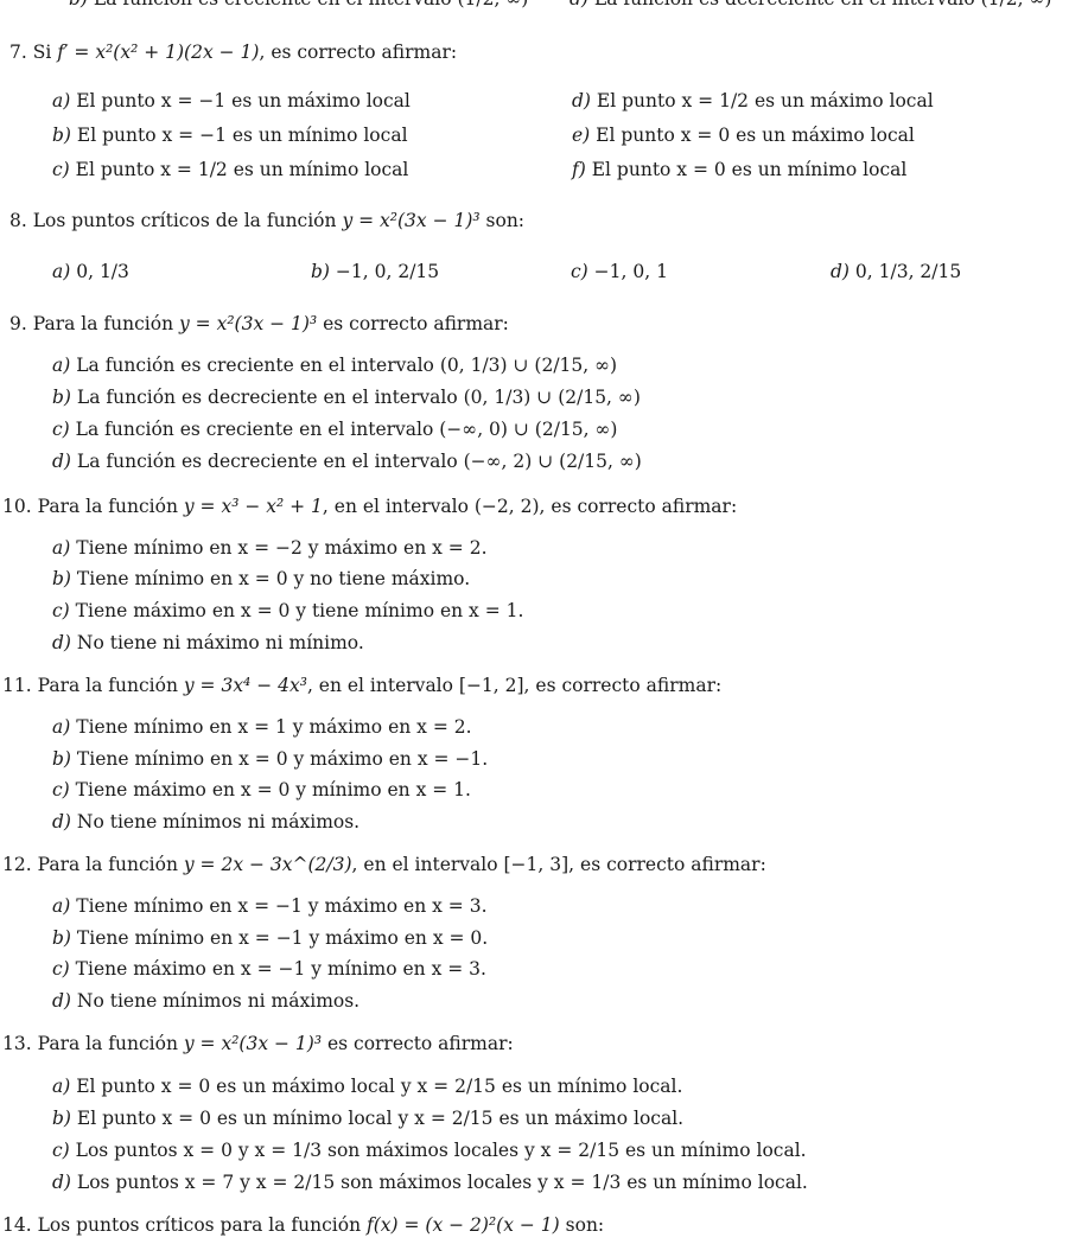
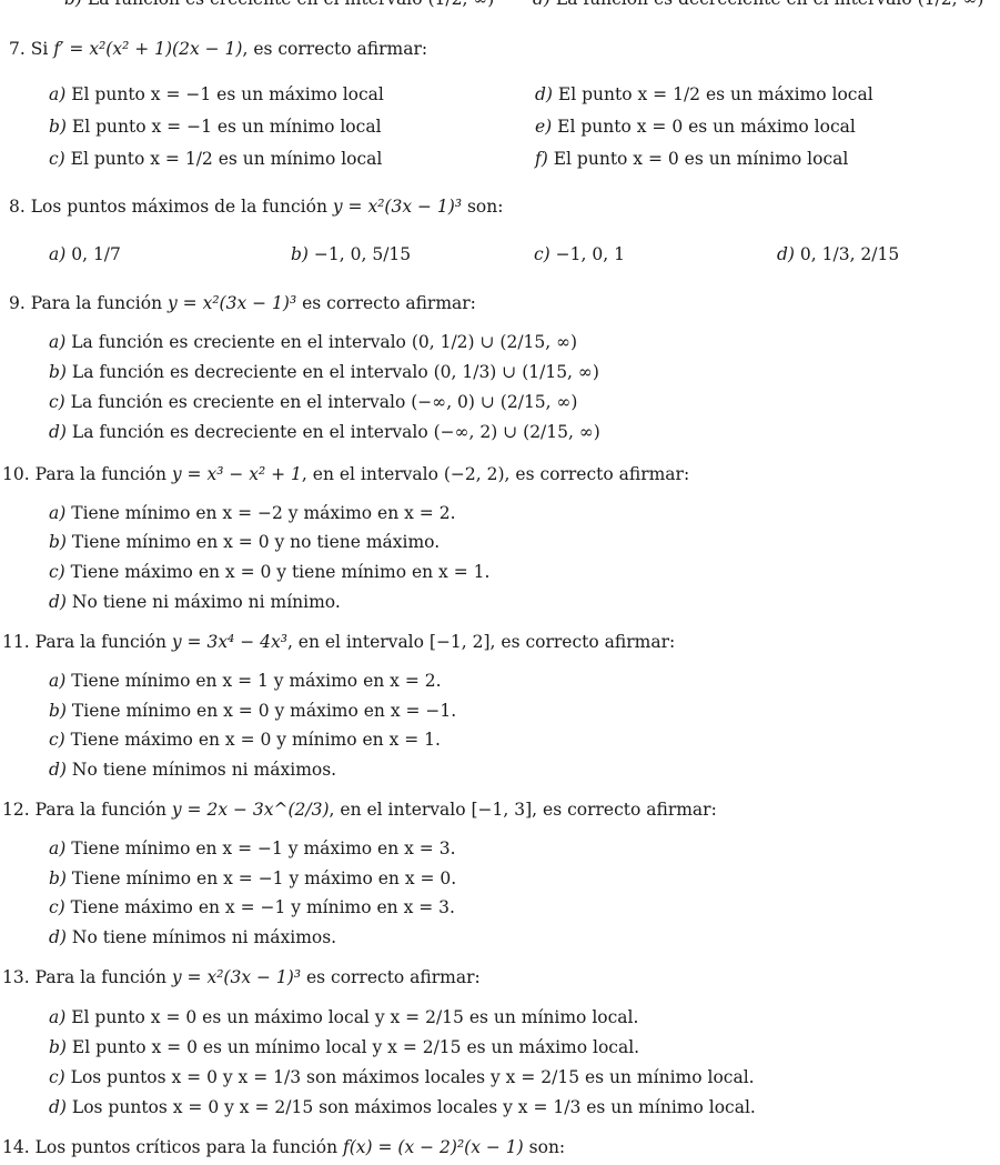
  7. Si f′ = x²(x² + 1)(2x − 1), es correcto afirmar:
  a) El punto x = −1 es un máximo local
  b) El punto x = −1 es un mínimo local
  c) El punto x = 1/2 es un mínimo local
  d) El punto x = 1/2 es un máximo local
  e) El punto x = 0 es un máximo local
  f) El punto x = 0 es un mínimo local
- 8. Los puntos críticos de la función y = x²(3x − 1)³ son:
+ 8. Los puntos máximos de la función y = x²(3x − 1)³ son:
- a) 0, 1/3
+ a) 0, 1/7
- b) −1, 0, 2/15
+ b) −1, 0, 5/15
  c) −1, 0, 1
  d) 0, 1/3, 2/15
  9. Para la función y = x²(3x − 1)³ es correcto afirmar:
- a) La función es creciente en el intervalo (0, 1/3) ∪ (2/15, ∞)
+ a) La función es creciente en el intervalo (0, 1/2) ∪ (2/15, ∞)
- b) La función es decreciente en el intervalo (0, 1/3) ∪ (2/15, ∞)
+ b) La función es decreciente en el intervalo (0, 1/3) ∪ (1/15, ∞)
  c) La función es creciente en el intervalo (−∞, 0) ∪ (2/15, ∞)
  d) La función es decreciente en el intervalo (−∞, 2) ∪ (2/15, ∞)
  10. Para la función y = x³ − x² + 1, en el intervalo (−2, 2), es correcto afirmar:
  a) Tiene mínimo en x = −2 y máximo en x = 2.
  b) Tiene mínimo en x = 0 y no tiene máximo.
  c) Tiene máximo en x = 0 y tiene mínimo en x = 1.
  d) No tiene ni máximo ni mínimo.
  11. Para la función y = 3x⁴ − 4x³, en el intervalo [−1, 2], es correcto afirmar:
  a) Tiene mínimo en x = 1 y máximo en x = 2.
  b) Tiene mínimo en x = 0 y máximo en x = −1.
  c) Tiene máximo en x = 0 y mínimo en x = 1.
  d) No tiene mínimos ni máximos.
  12. Para la función y = 2x − 3x^(2/3), en el intervalo [−1, 3], es correcto afirmar:
  a) Tiene mínimo en x = −1 y máximo en x = 3.
  b) Tiene mínimo en x = −1 y máximo en x = 0.
  c) Tiene máximo en x = −1 y mínimo en x = 3.
  d) No tiene mínimos ni máximos.
  13. Para la función y = x²(3x − 1)³ es correcto afirmar:
  a) El punto x = 0 es un máximo local y x = 2/15 es un mínimo local.
  b) El punto x = 0 es un mínimo local y x = 2/15 es un máximo local.
  c) Los puntos x = 0 y x = 1/3 son máximos locales y x = 2/15 es un mínimo local.
- d) Los puntos x = 7 y x = 2/15 son máximos locales y x = 1/3 es un mínimo local.
+ d) Los puntos x = 0 y x = 2/15 son máximos locales y x = 1/3 es un mínimo local.
  14. Los puntos críticos para la función f(x) = (x − 2)²(x − 1) son:
